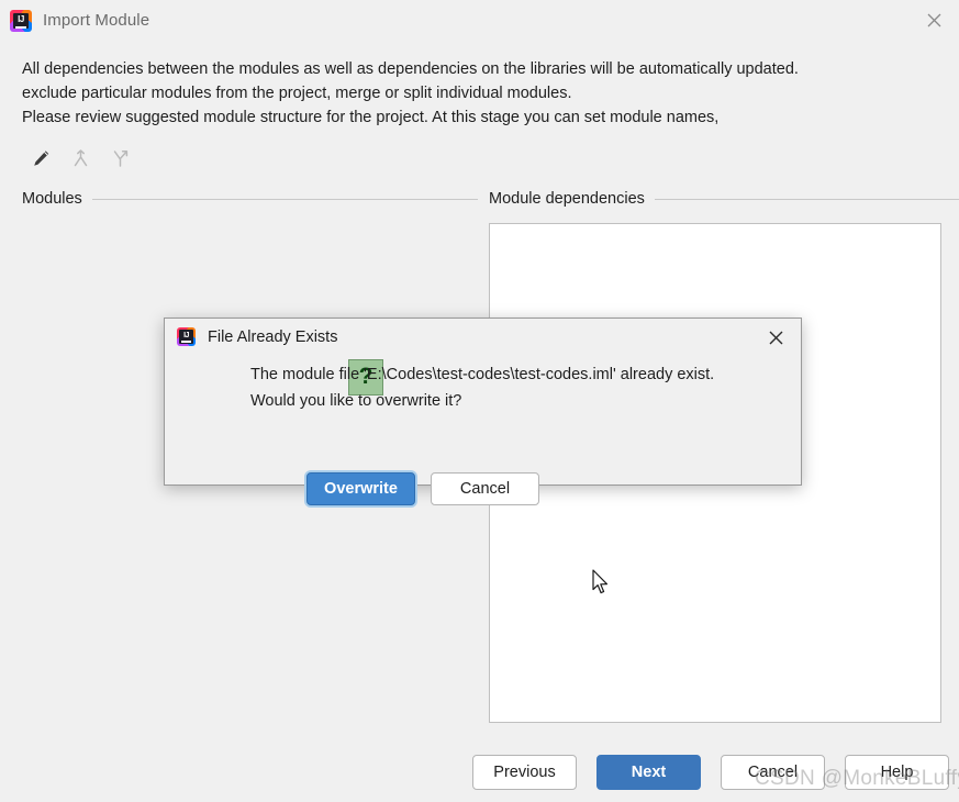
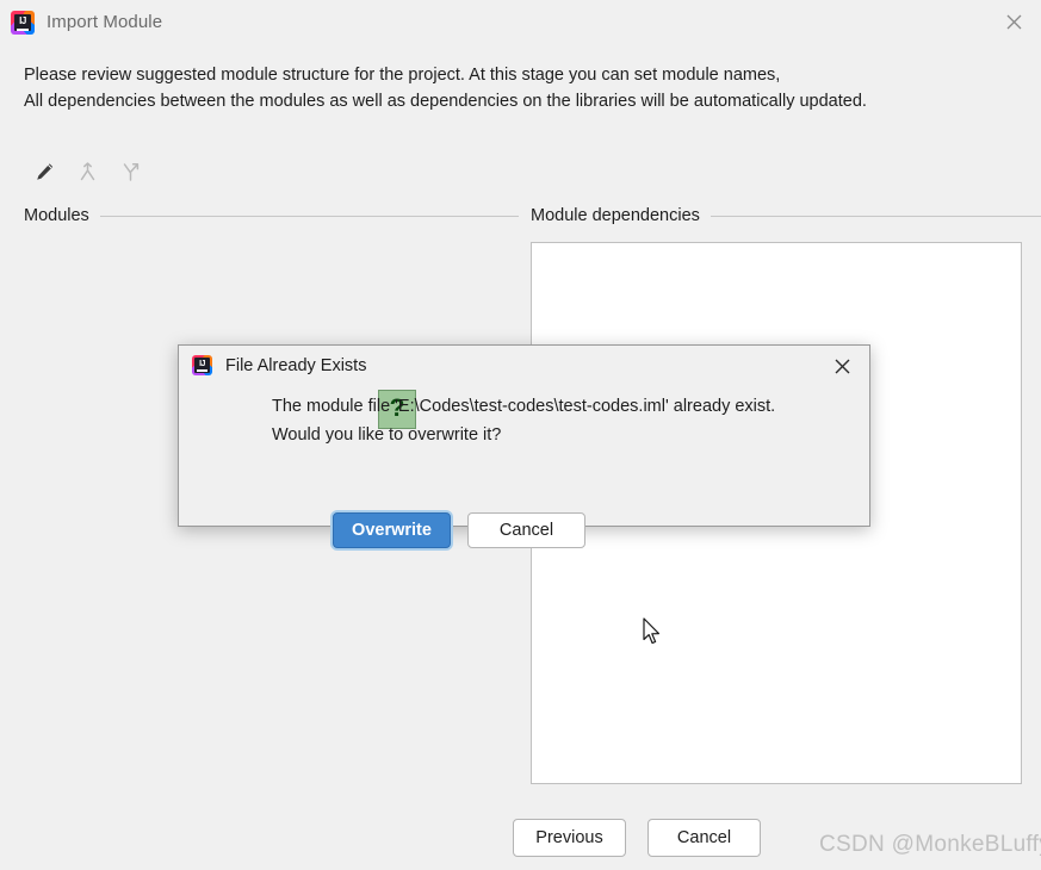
  IJ
  Import Module
- All dependencies between the modules as well as dependencies on the libraries will be automatically updated.
+ Please review suggested module structure for the project. At this stage you can set module names,
- exclude particular modules from the project, merge or split individual modules.
- Please review suggested module structure for the project. At this stage you can set module names,
+ All dependencies between the modules as well as dependencies on the libraries will be automatically updated.
  Modules
  Module dependencies
  Previous
- Next
  Cancel
- Help
  CSDN @MonkeBLuff
  File Already Exists
  ?
  The module file 'E:\Codes\test-codes\test-codes.iml' already exist.
  Would you like to overwrite it?
  Overwrite
  Cancel
